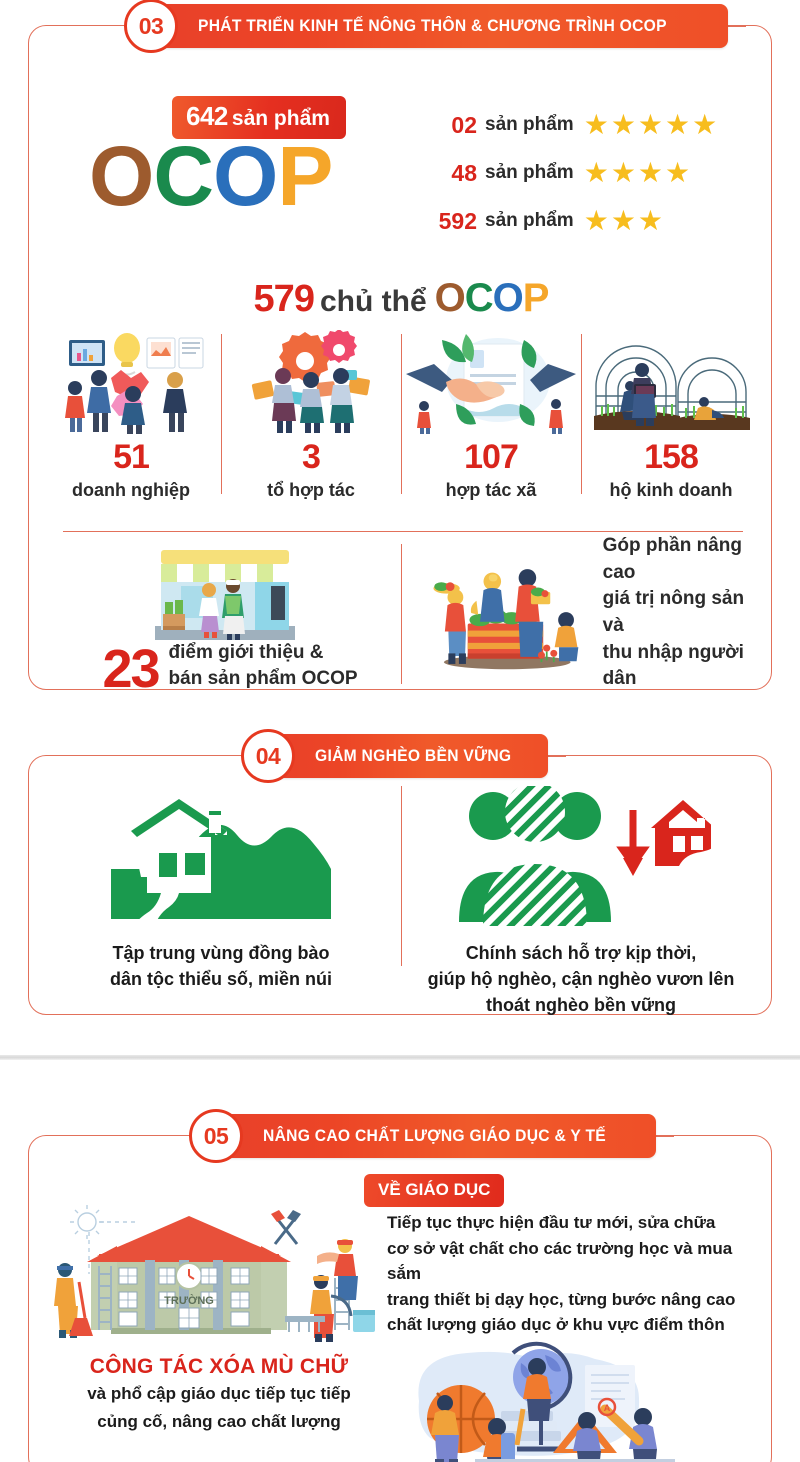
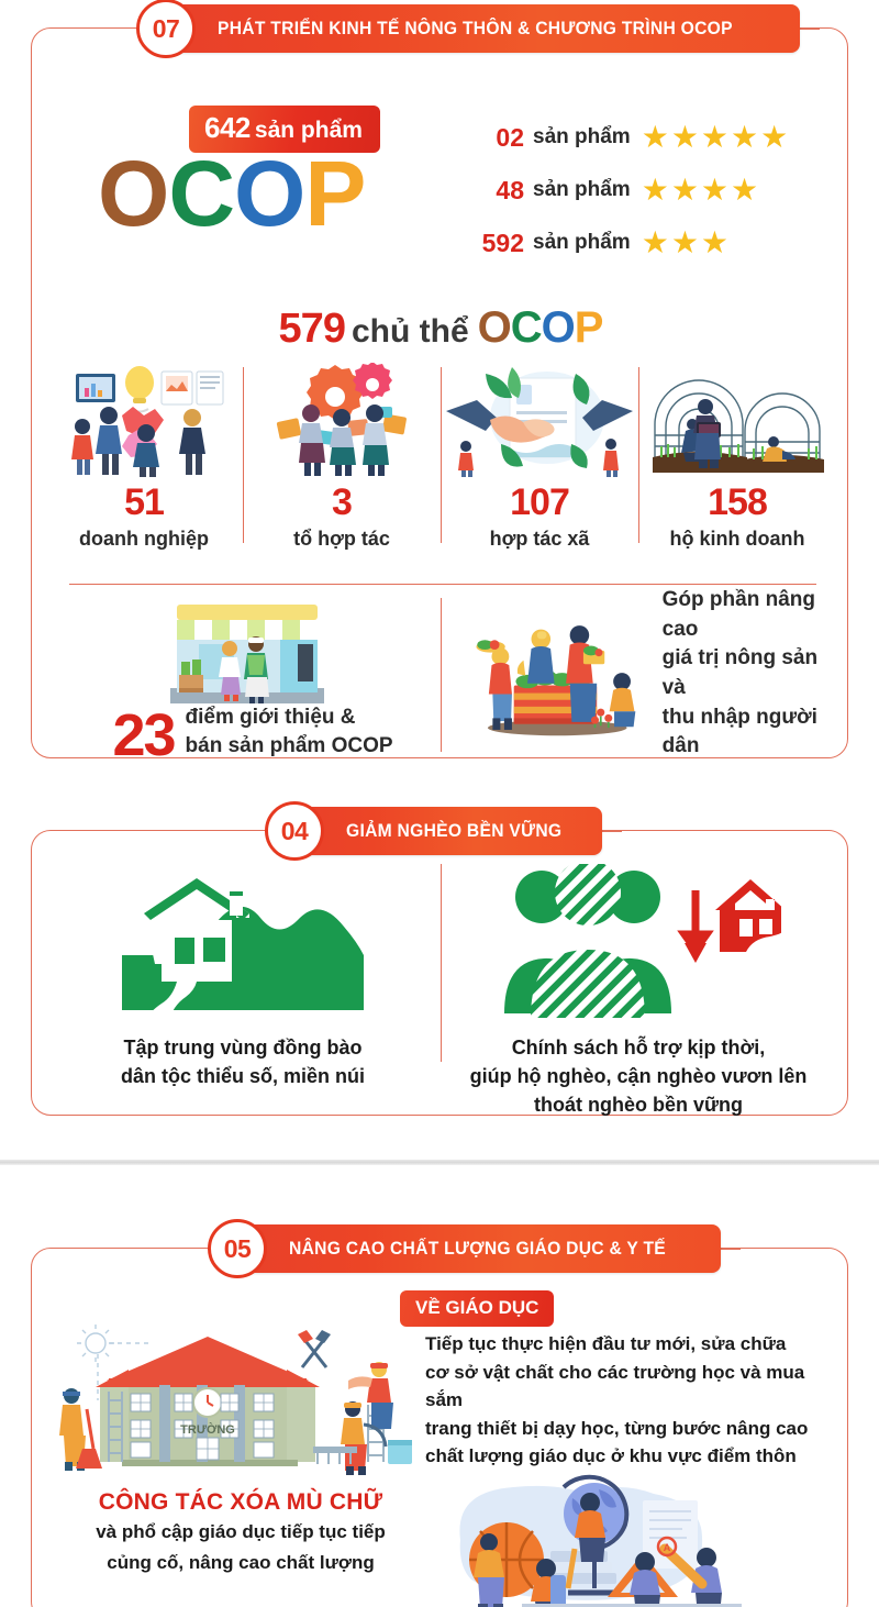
- 03
+ 07
  PHÁT TRIỂN KINH TẾ NÔNG THÔN & CHƯƠNG TRÌNH OCOP
  642 sản phẩm
  OCOP
  02
  sản phẩm
  ★
  ★
  ★
  ★
  ★
  48
  sản phẩm
  ★
  ★
  ★
  ★
  592
  sản phẩm
  ★
  ★
  ★
  579 chủ thể OCOP
  51
  doanh nghiệp
  3
  tổ hợp tác
  107
  hợp tác xã
  158
  hộ kinh doanh
  23
  điểm giới thiệu &
  bán sản phẩm OCOP
  Góp phần nâng cao
  giá trị nông sản và
  thu nhập người dân
  04
  GIẢM NGHÈO BỀN VỮNG
  Tập trung vùng đồng bào
  dân tộc thiểu số, miền núi
  Chính sách hỗ trợ kịp thời,
  giúp hộ nghèo, cận nghèo vươn lên
  thoát nghèo bền vững
  05
  NÂNG CAO CHẤT LƯỢNG GIÁO DỤC & Y TẾ
  VỀ GIÁO DỤC
  TRƯỜNG
  Tiếp tục thực hiện đầu tư mới, sửa chữa
  cơ sở vật chất cho các trường học và mua sắm
  trang thiết bị dạy học, từng bước nâng cao
  chất lượng giáo dục ở khu vực điểm thôn
  CÔNG TÁC XÓA MÙ CHỮ
  và phổ cập giáo dục tiếp tục tiếp
  củng cố, nâng cao chất lượng
  A
